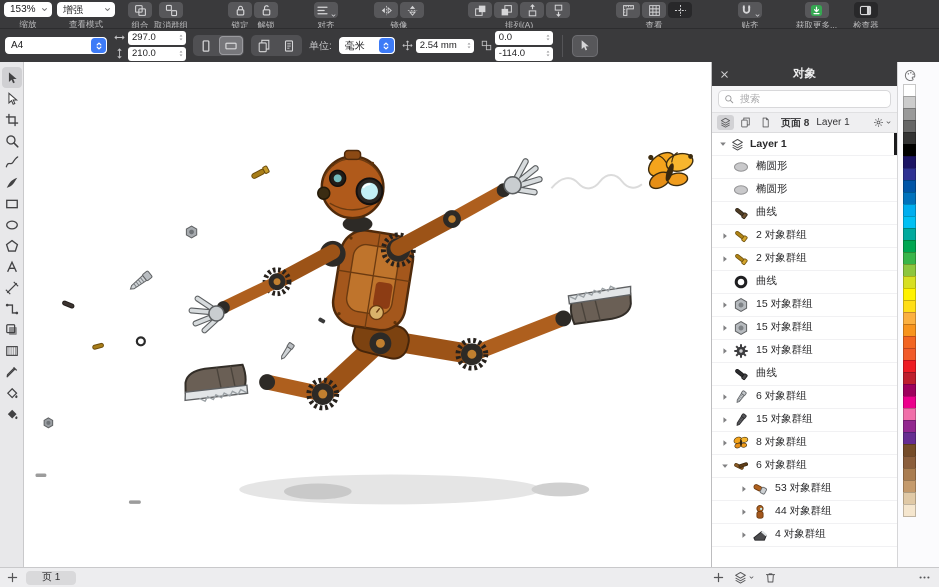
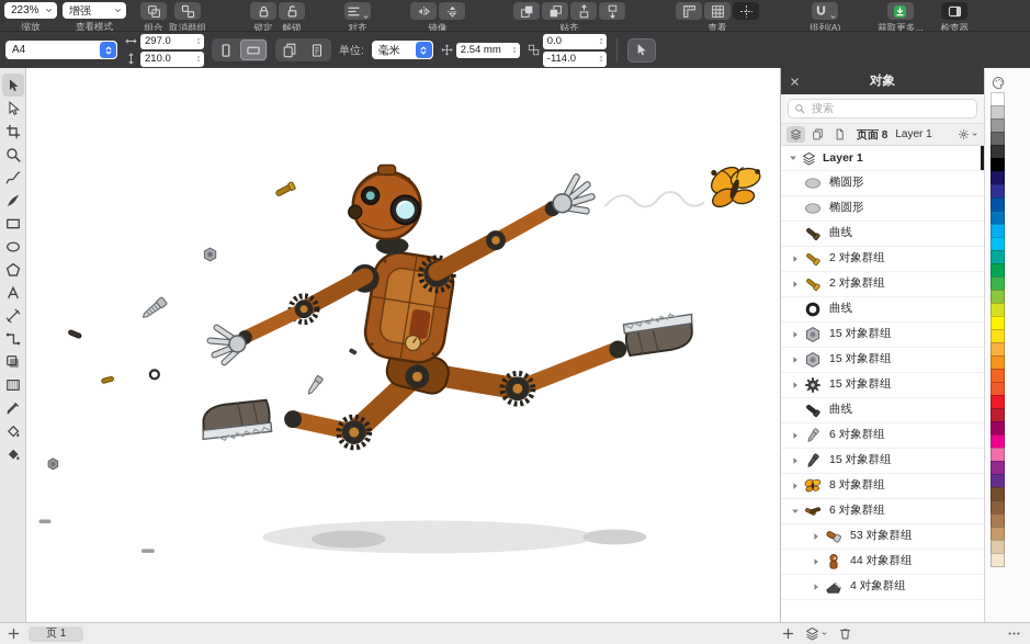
- 153%
+ 223%
  缩放
  增强
  查看模式
  组合
  取消群组
  锁定
  解锁
  对齐
  镜像
- 排列(A)
+ 贴齐
  查看
- 贴齐
+ 排列(A)
  获取更多...
  检查器
  A4
  297.0
  210.0
  单位:
  毫米
  2.54 mm
  0.0
  -114.0
  对象
  搜索
  页面 8
  Layer 1
  Layer 1
  椭圆形
  椭圆形
  曲线
  2 对象群组
  2 对象群组
  曲线
  15 对象群组
  15 对象群组
  15 对象群组
  曲线
  6 对象群组
  15 对象群组
  8 对象群组
  6 对象群组
  53 对象群组
  44 对象群组
  4 对象群组
  页 1
